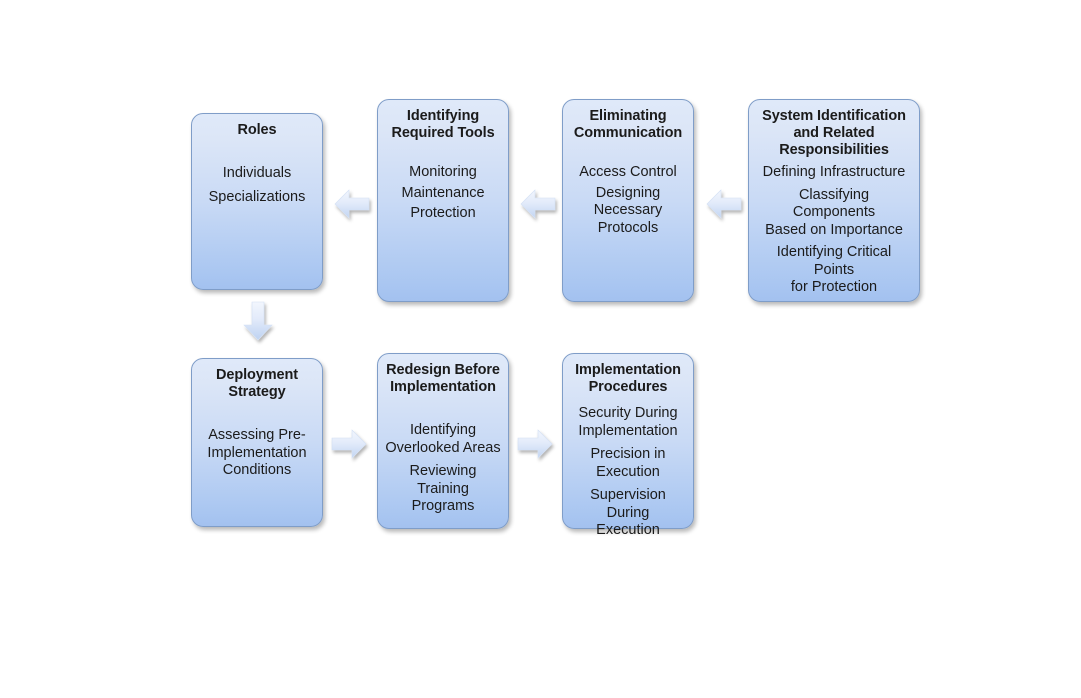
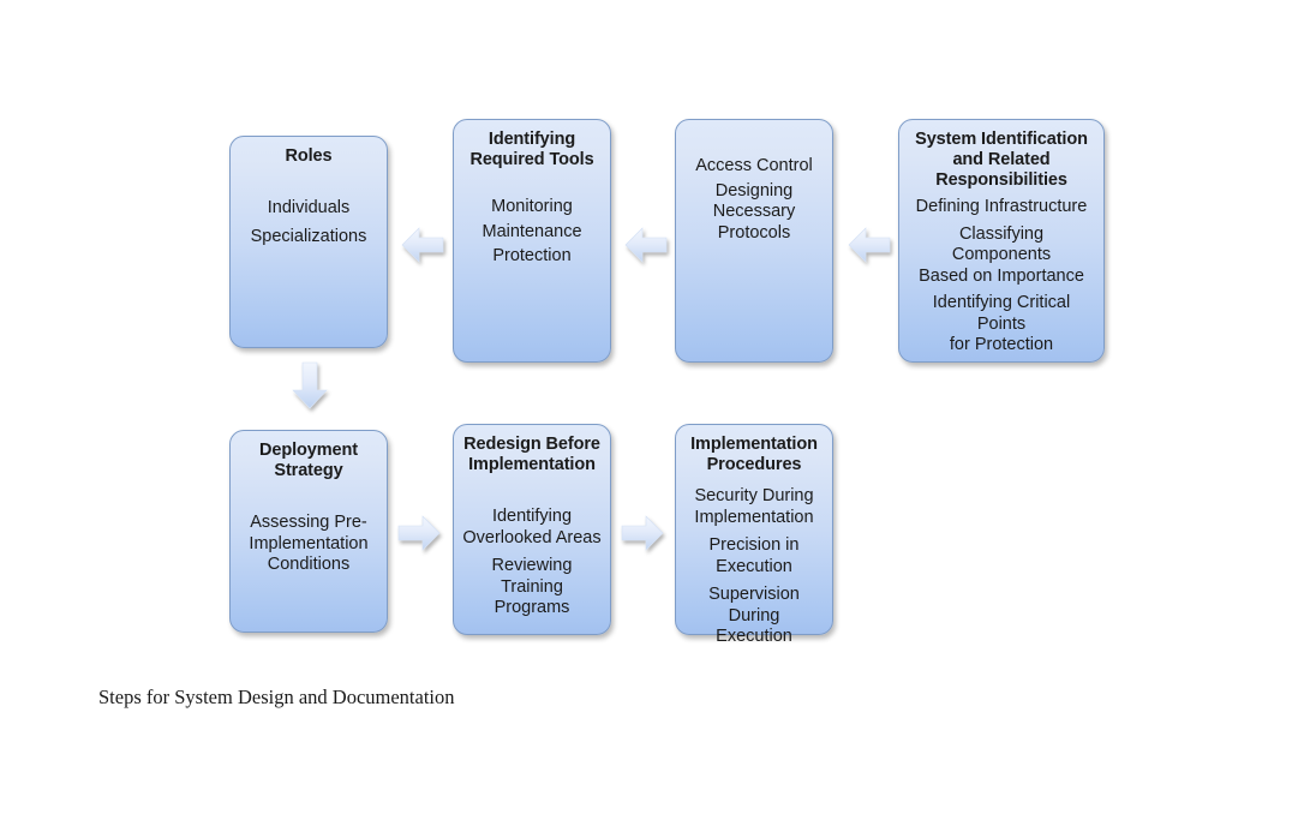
  Roles
  Individuals
  Specializations
  Identifying
  Required Tools
  Monitoring
  Maintenance
  Protection
- Eliminating
- Communication
  Access Control
  Designing
  Necessary
  Protocols
  System Identification
  and Related
  Responsibilities
  Defining Infrastructure
  Classifying Components
  Based on Importance
  Identifying Critical Points
  for Protection
  Deployment
  Strategy
  Assessing Pre-
  Implementation
  Conditions
  Redesign Before
  Implementation
  Identifying
  Overlooked Areas
  Reviewing Training
  Programs
  Implementation
  Procedures
  Security During
  Implementation
  Precision in
  Execution
  Supervision During
  Execution
+ Steps for System Design and Documentation
